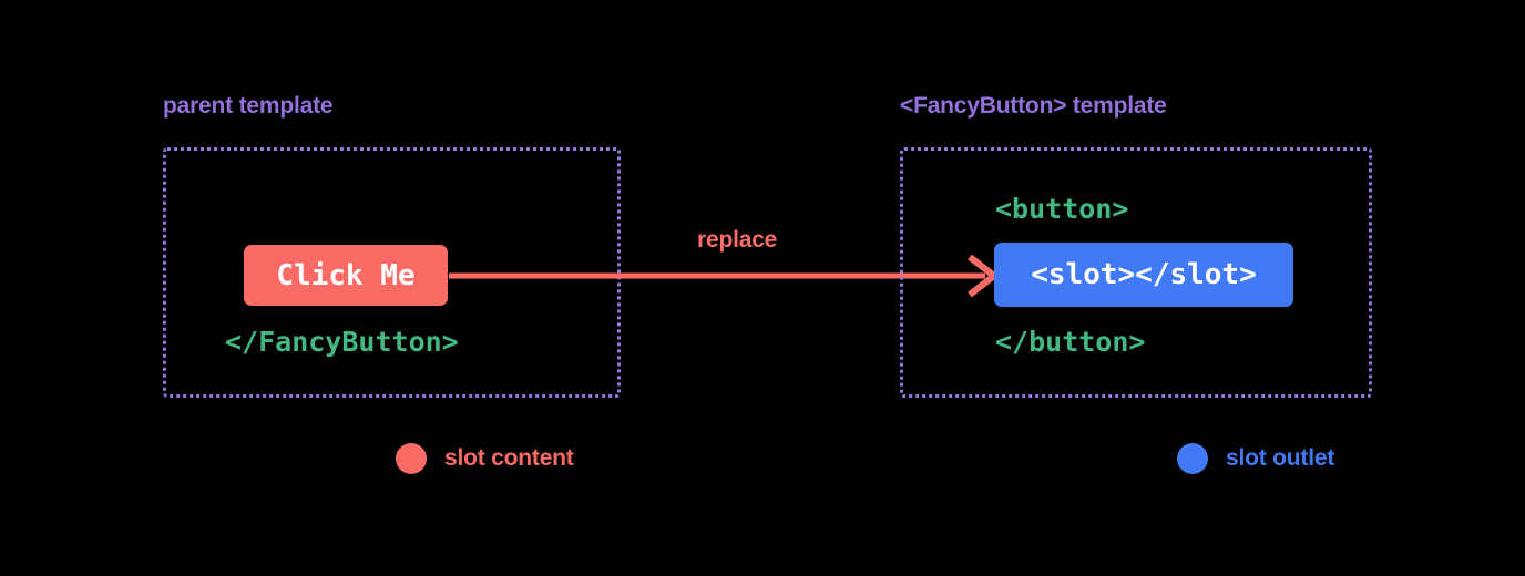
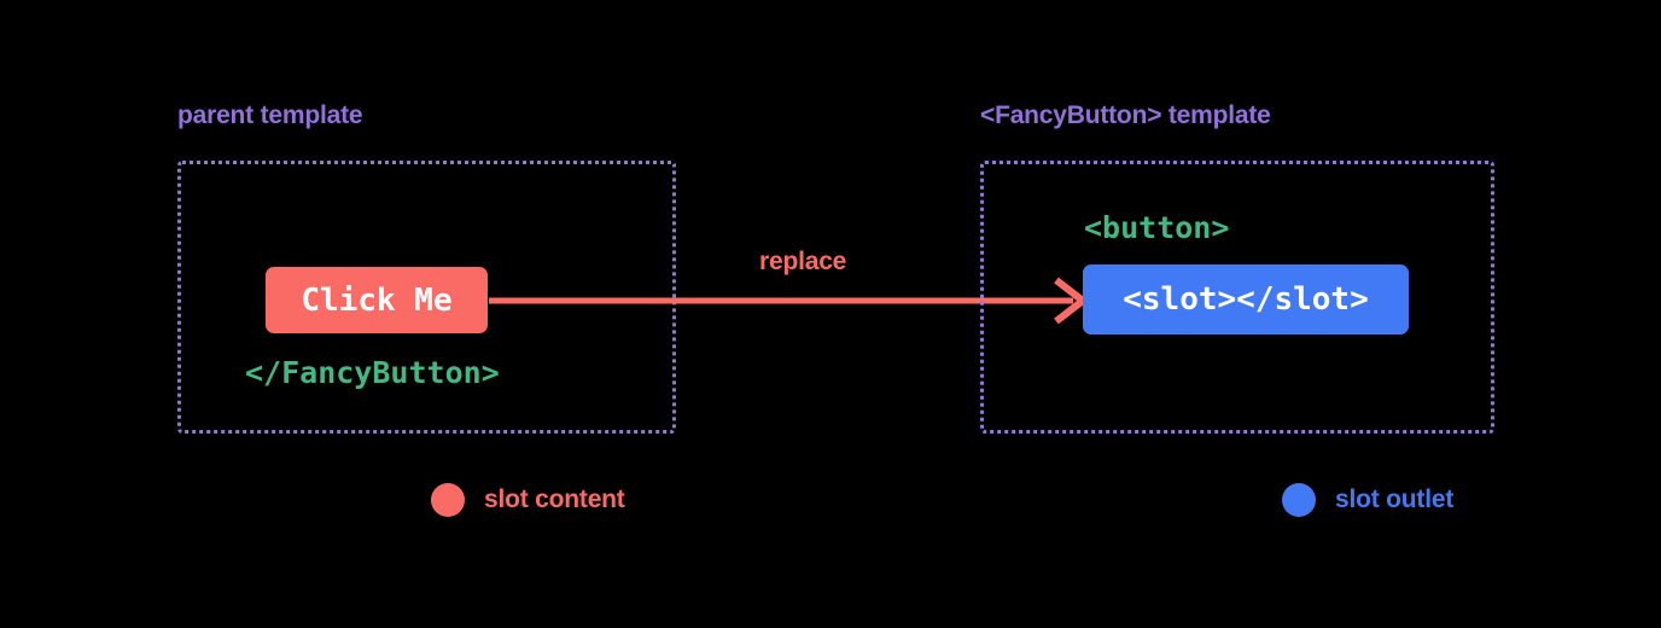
  parent template
  Click Me
  </FancyButton>
  replace
  <FancyButton> template
  <button>
  <slot></slot>
- </button>
  slot content
  slot outlet
